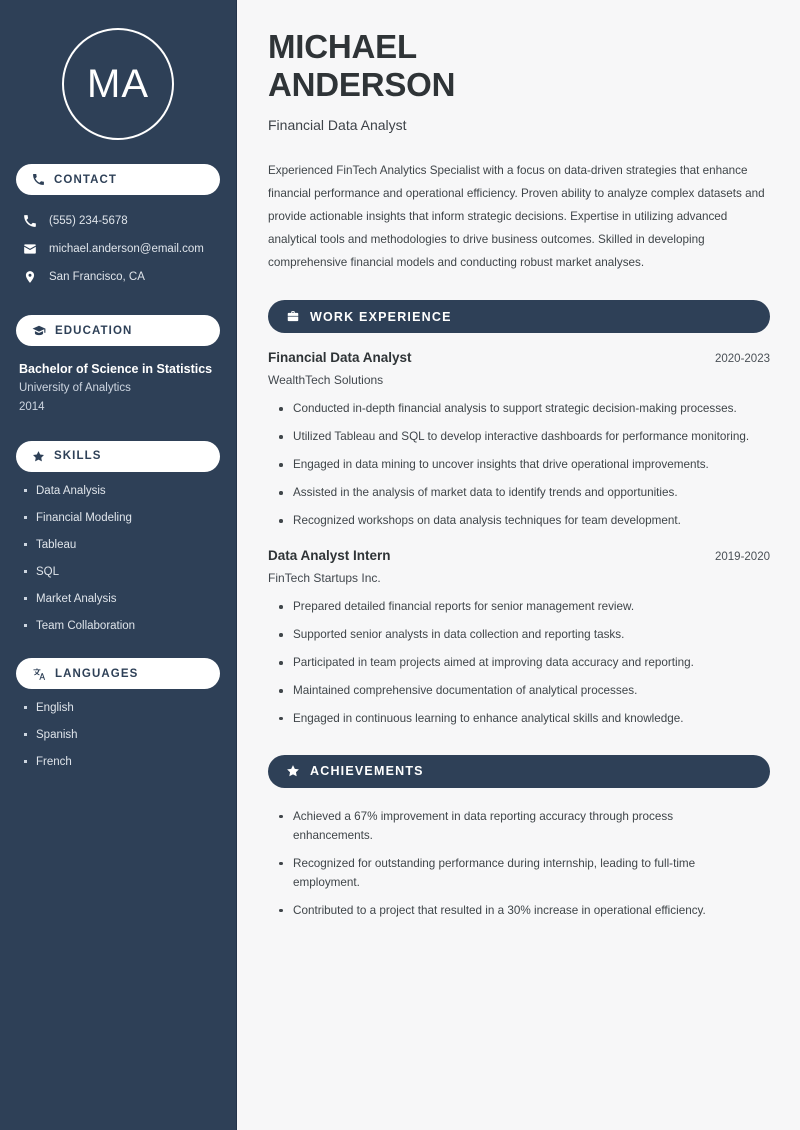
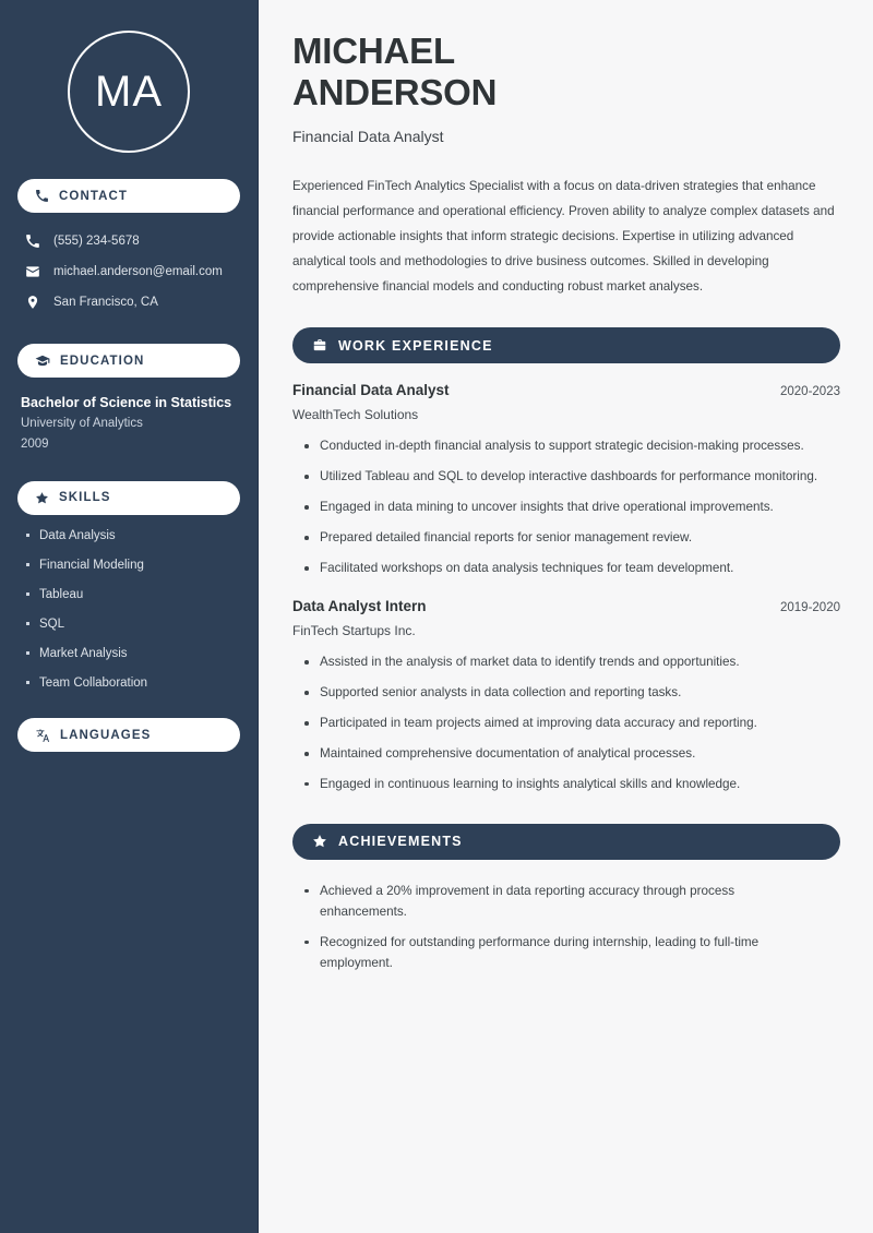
  MA
  CONTACT
  (555) 234-5678
  michael.anderson@email.com
  San Francisco, CA
  EDUCATION
  Bachelor of Science in Statistics
  University of Analytics
- 2014
+ 2009
  SKILLS
  Data Analysis
  Financial Modeling
  Tableau
  SQL
  Market Analysis
  Team Collaboration
  LANGUAGES
- English
- Spanish
- French
  MICHAEL
  ANDERSON
  Financial Data Analyst
  Experienced FinTech Analytics Specialist with a focus on data-driven strategies that enhance financial performance and operational efficiency. Proven ability to analyze complex datasets and provide actionable insights that inform strategic decisions. Expertise in utilizing advanced analytical tools and methodologies to drive business outcomes. Skilled in developing comprehensive financial models and conducting robust market analyses.
  WORK EXPERIENCE
  Financial Data Analyst
  2020-2023
  WealthTech Solutions
  Conducted in-depth financial analysis to support strategic decision-making processes.
  Utilized Tableau and SQL to develop interactive dashboards for performance monitoring.
  Engaged in data mining to uncover insights that drive operational improvements.
- Assisted in the analysis of market data to identify trends and opportunities.
+ Prepared detailed financial reports for senior management review.
- Recognized workshops on data analysis techniques for team development.
+ Facilitated workshops on data analysis techniques for team development.
  Data Analyst Intern
  2019-2020
  FinTech Startups Inc.
- Prepared detailed financial reports for senior management review.
+ Assisted in the analysis of market data to identify trends and opportunities.
  Supported senior analysts in data collection and reporting tasks.
  Participated in team projects aimed at improving data accuracy and reporting.
  Maintained comprehensive documentation of analytical processes.
- Engaged in continuous learning to enhance analytical skills and knowledge.
+ Engaged in continuous learning to insights analytical skills and knowledge.
  ACHIEVEMENTS
- Achieved a 67% improvement in data reporting accuracy through process enhancements.
+ Achieved a 20% improvement in data reporting accuracy through process enhancements.
  Recognized for outstanding performance during internship, leading to full-time employment.
- Contributed to a project that resulted in a 30% increase in operational efficiency.
